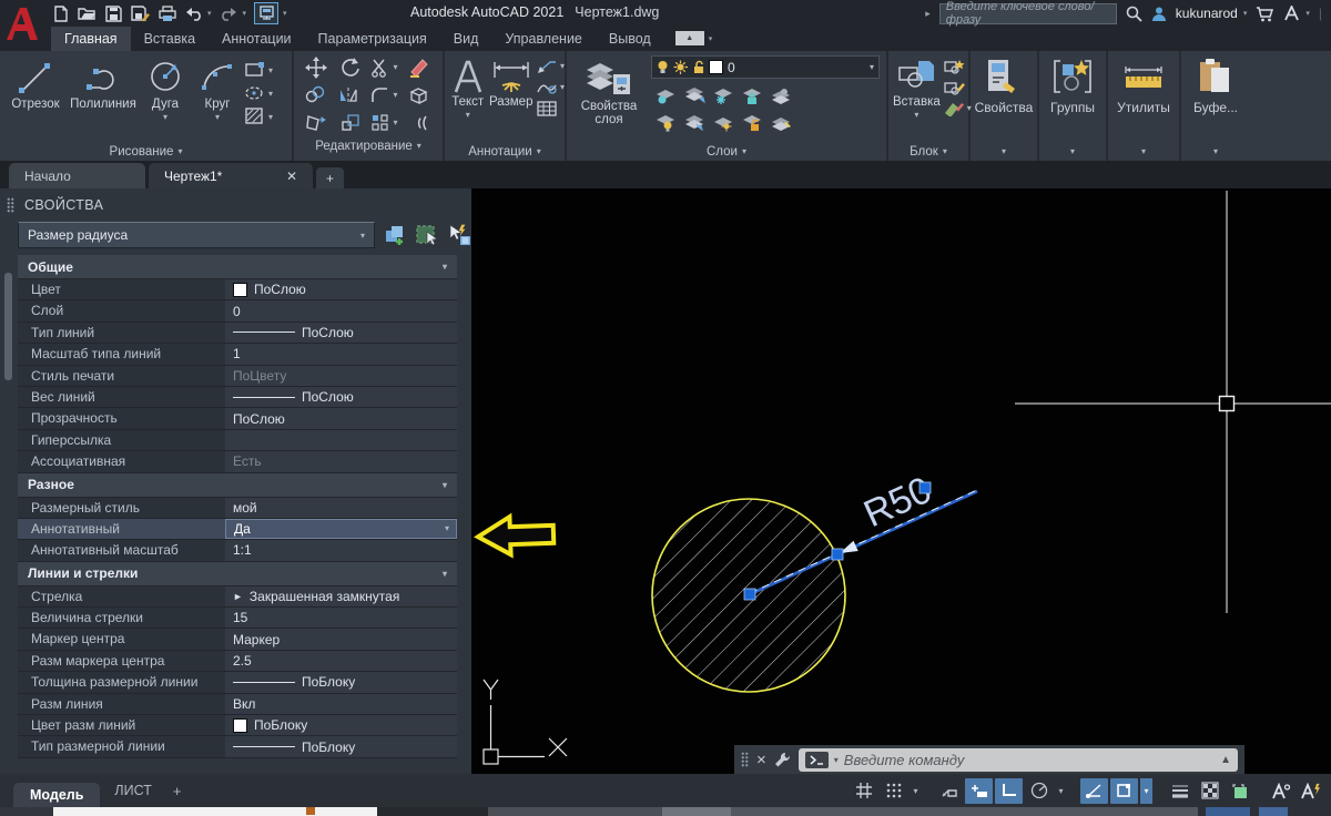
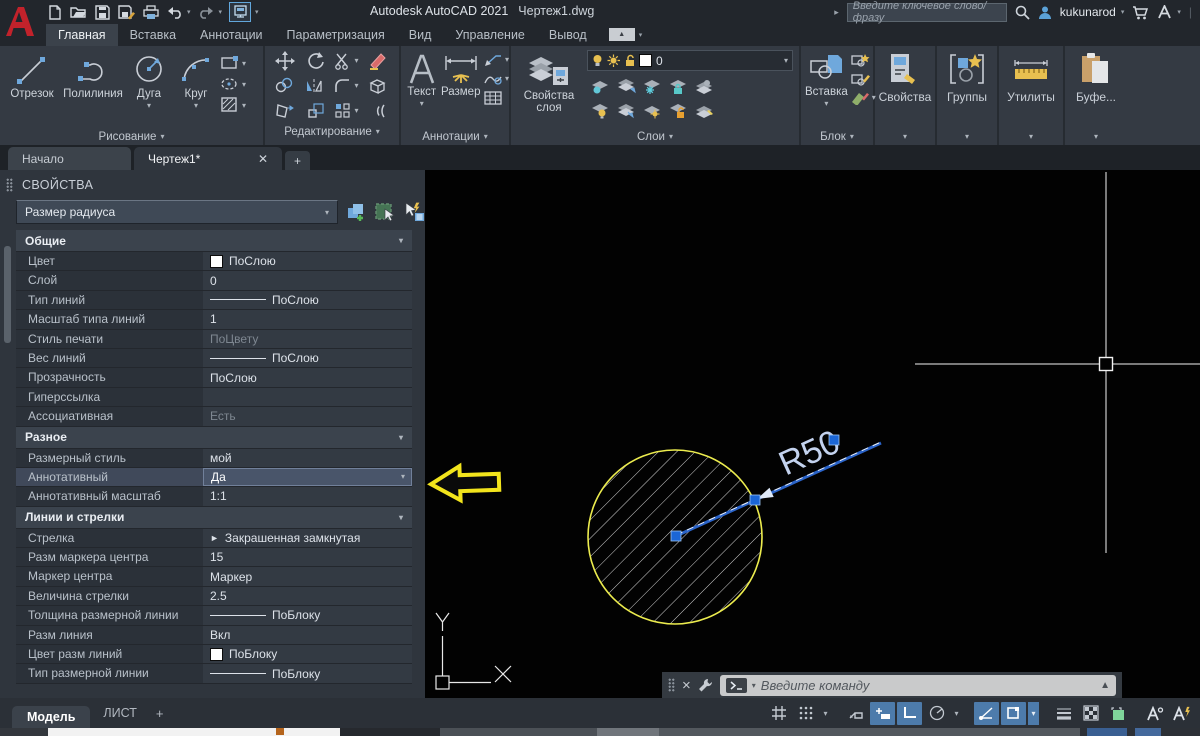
  Autodesk AutoCAD 2021 Чертеж1.dwg
  ▸
  Введите ключевое слово/фразу
  kukunarod
  |
  Главная
  Вставка
  Аннотации
  Параметризация
  Вид
  Управление
  Вывод
  Отрезок
  Полилиния
  Дуга
  ▾
  Круг
  ▾
  ▾
  ▾
  ▾
  Рисование
  ▾
  ▾
  ▾
  ▾
  Редактирование
  ▾
  Текст
  ▾
  Размер
  ▾
  ▾
  Аннотации
  ▾
  Свойства слоя
  0
  ▾
  Слои
  ▾
  Вставка
  ▾
  ▾
  Блок
  ▾
  Свойства
  ▾
  Группы
  ▾
  Утилиты
  ▾
  Буфе...
  ▾
  Начало
  Чертеж1*
  ✕
  +
  СВОЙСТВА
  Размер радиуса
  ▾
  Общие
  ▾
  Цвет
  ПоСлою
  Слой
  0
  Тип линий
  ПоСлою
  Масштаб типа линий
  1
  Стиль печати
  ПоЦвету
  Вес линий
  ПоСлою
  Прозрачность
  ПоСлою
  Гиперссылка
  Ассоциативная
  Есть
  Разное
  ▾
  Размерный стиль
  мой
  Аннотативный
  Да
  ▾
  Аннотативный масштаб
  1:1
  Линии и стрелки
  ▾
  Стрелка
  ►
  Закрашенная замкнутая
- Величина стрелки
+ Разм маркера центра
  15
  Маркер центра
  Маркер
- Разм маркера центра
+ Величина стрелки
  2.5
  Толщина размерной линии
  ПоБлоку
  Разм линия
  Вкл
  Цвет разм линий
  ПоБлоку
  Тип размерной линии
  ПоБлоку
  ×
  ▾
  Введите команду
  ▲
  Модель
  ЛИСТ
  +
  ▾
  ▾
  ▾
